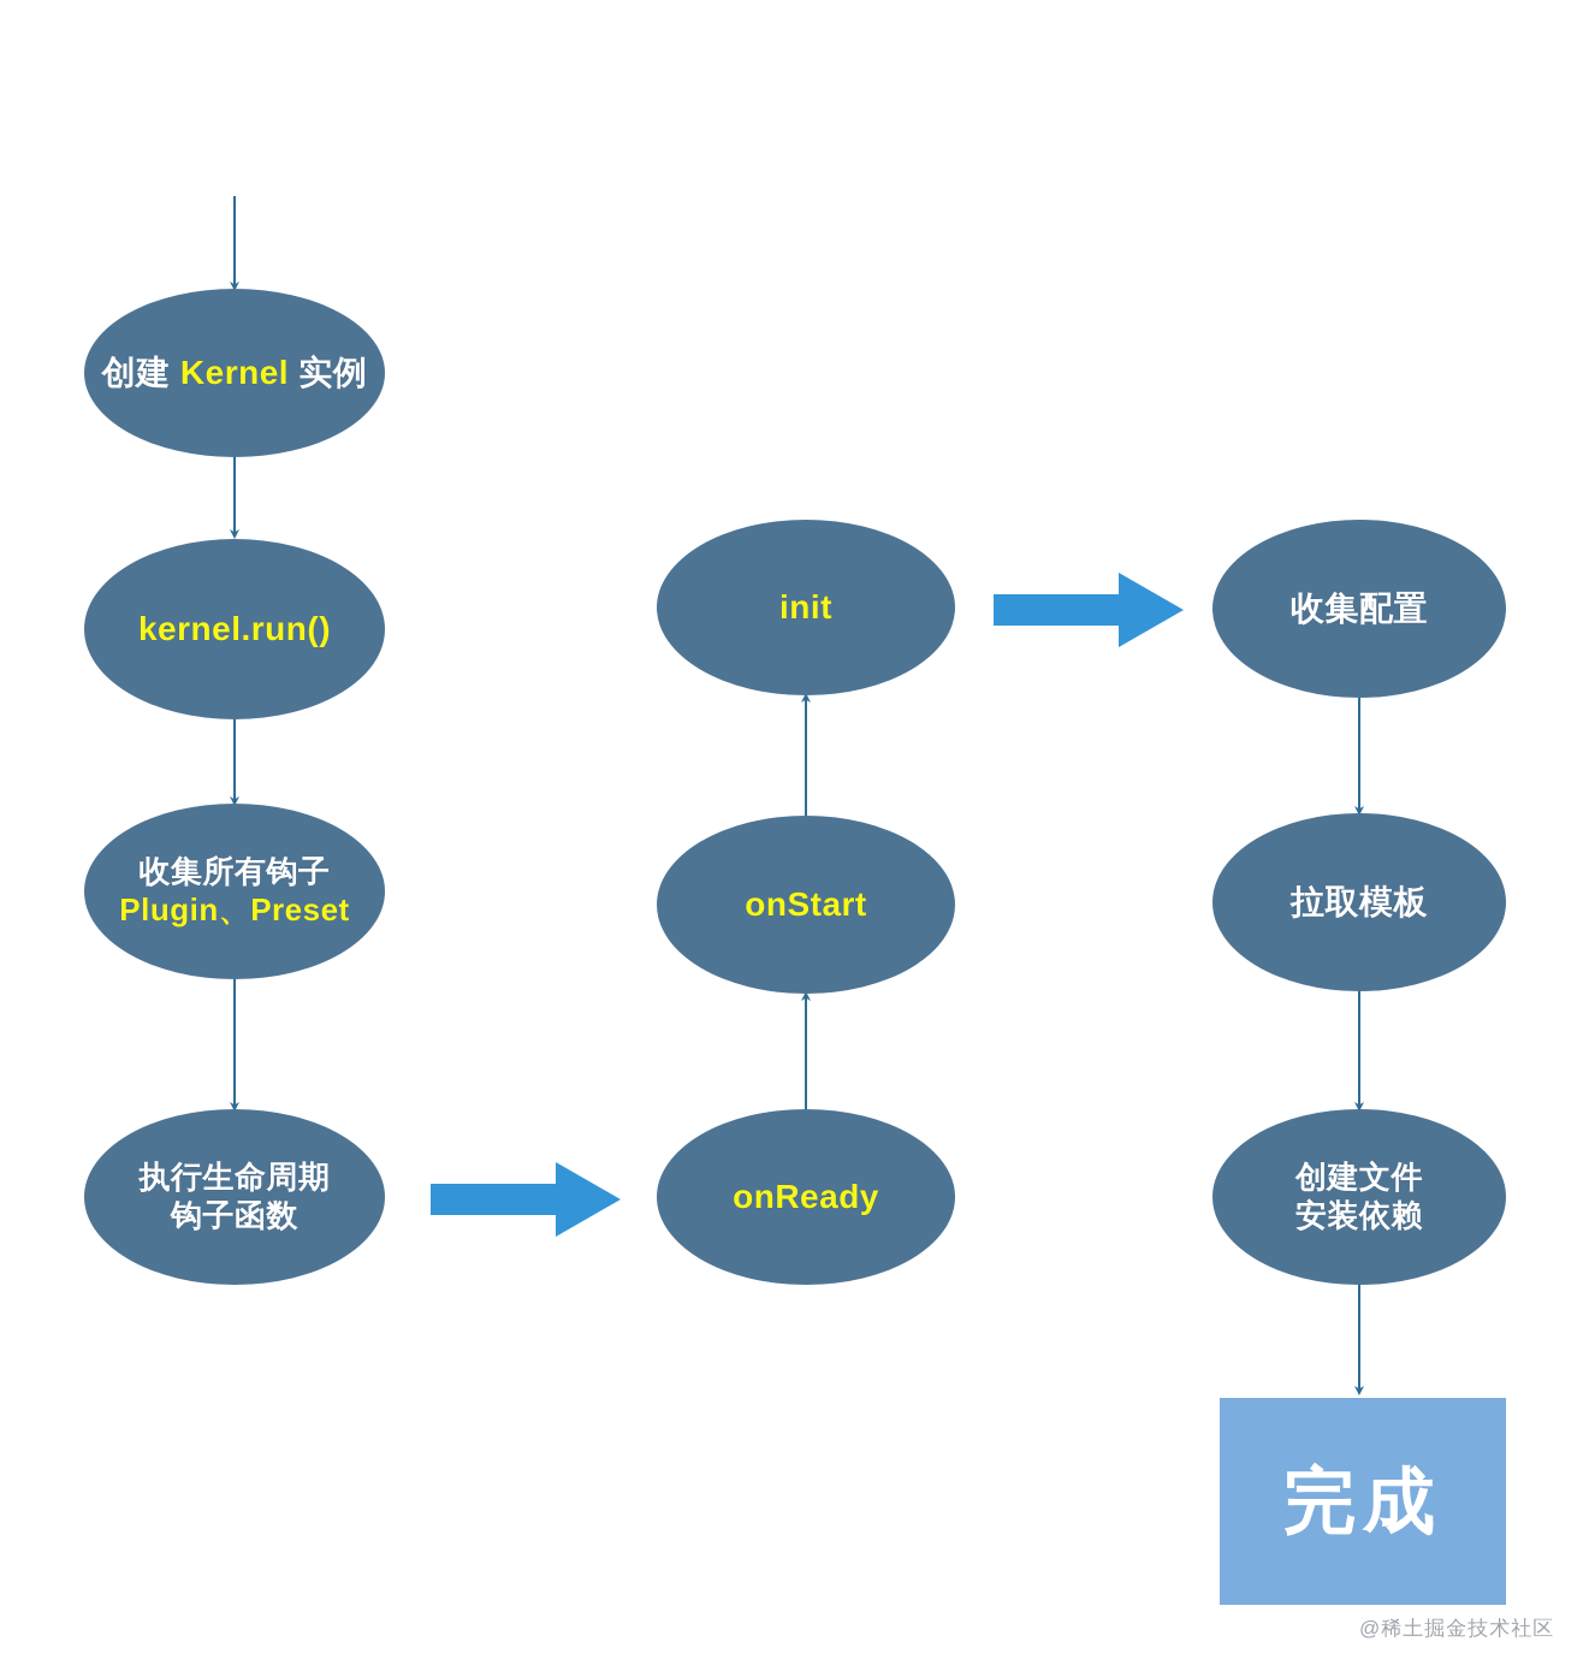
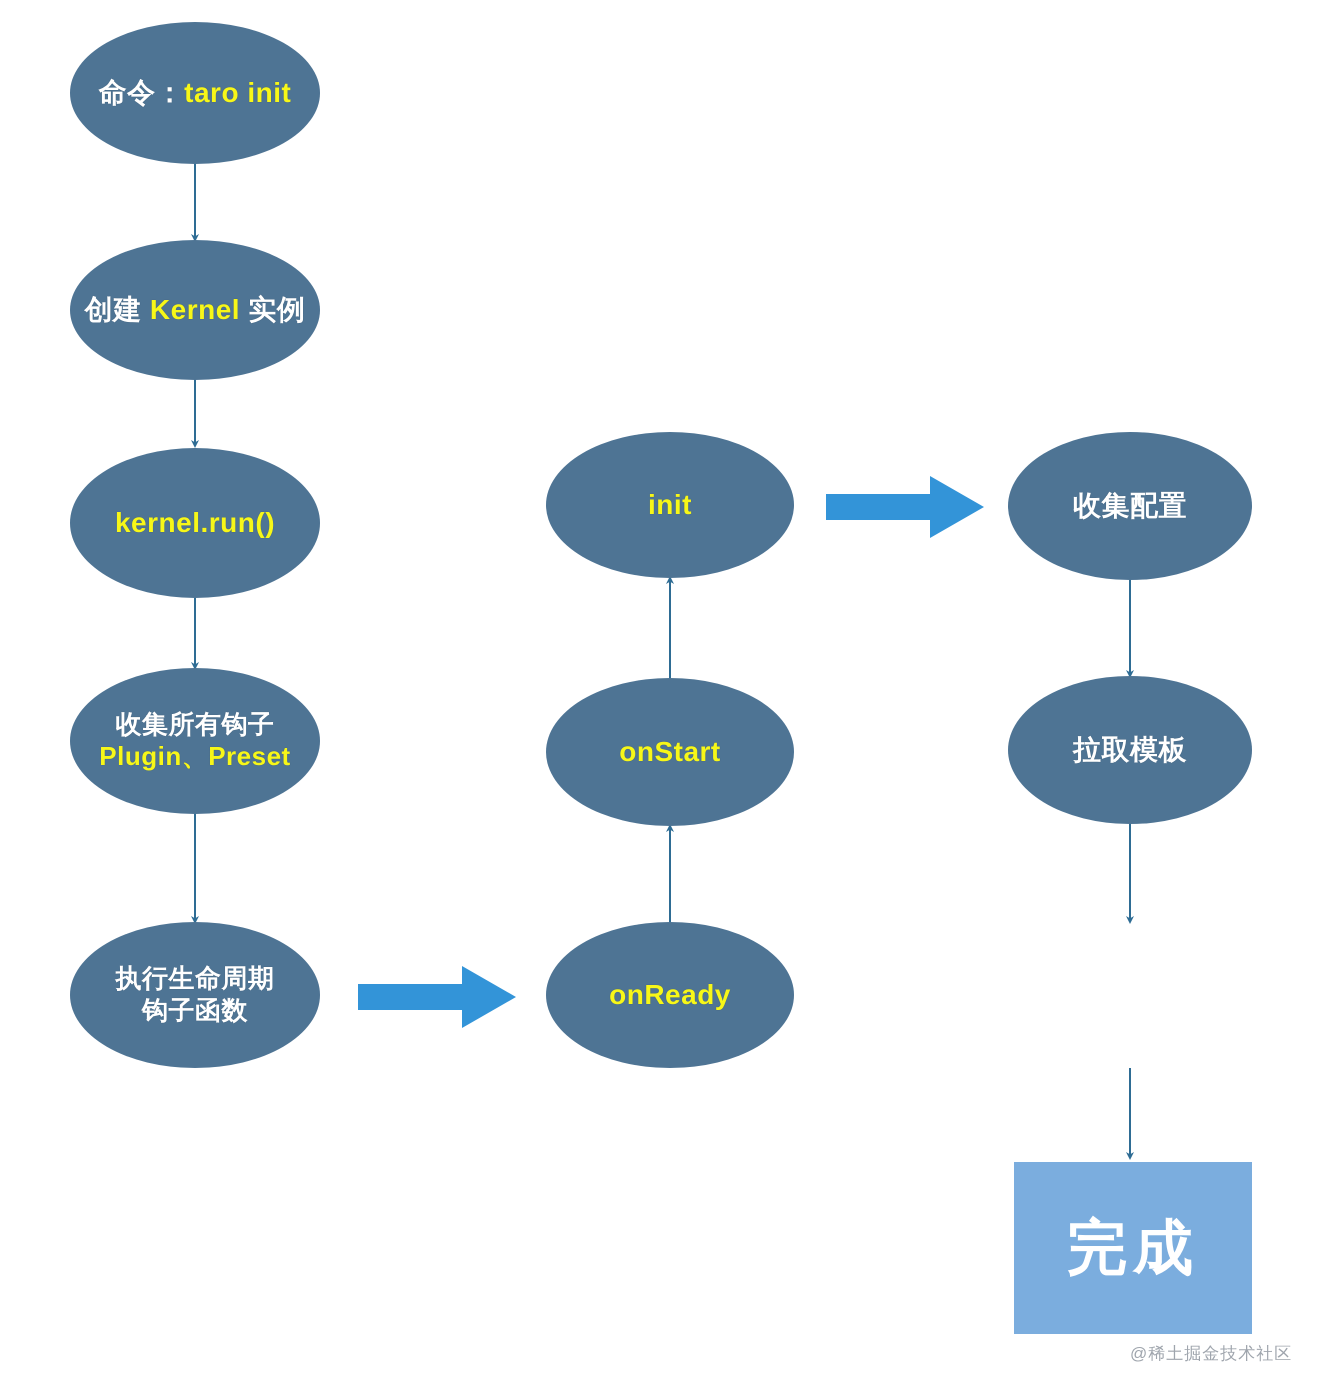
+ 命令：taro init
  创建 Kernel 实例
  kernel.run()
  收集所有钩子
  Plugin、Preset
  执行生命周期
  钩子函数
  init
  onStart
  onReady
  收集配置
  拉取模板
- 创建文件
- 安装依赖
  完成
  @稀土掘金技术社区
